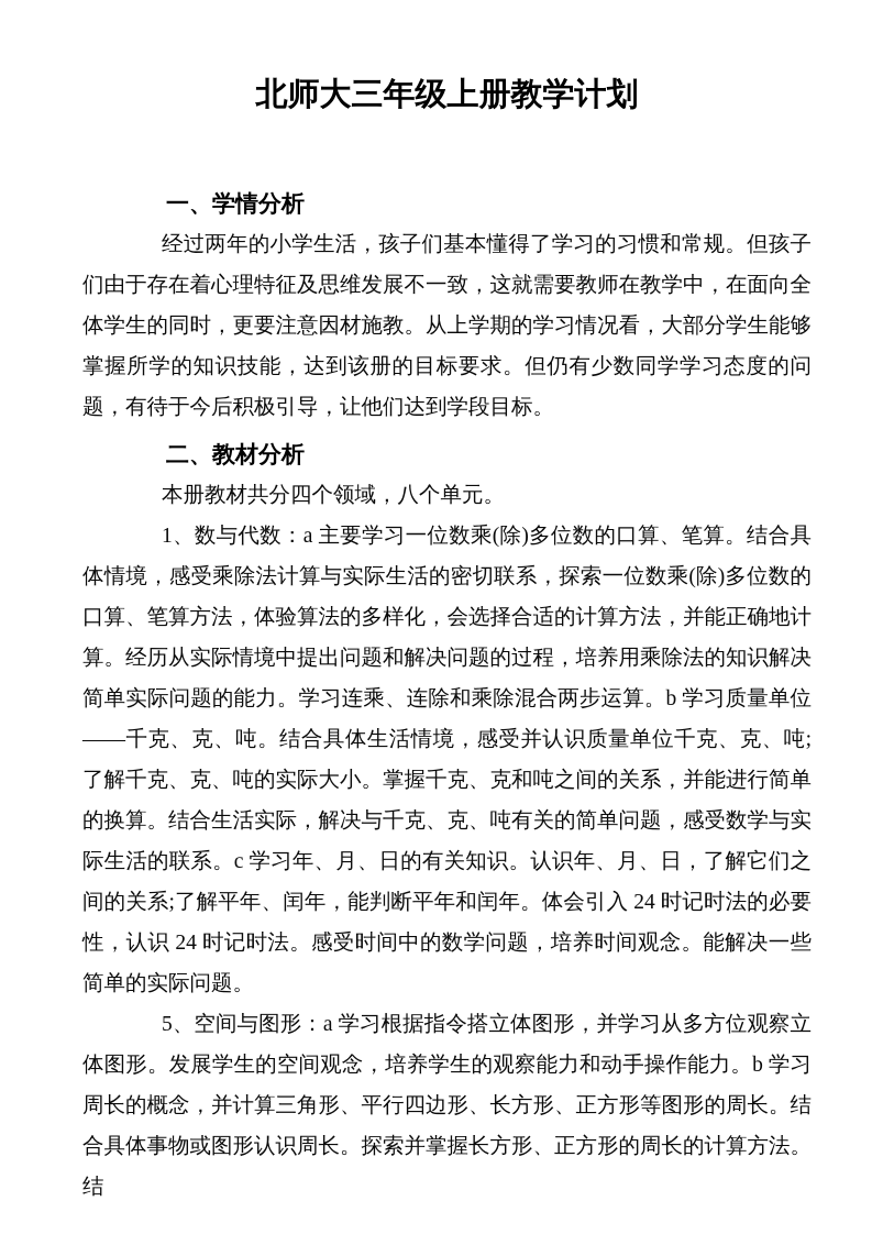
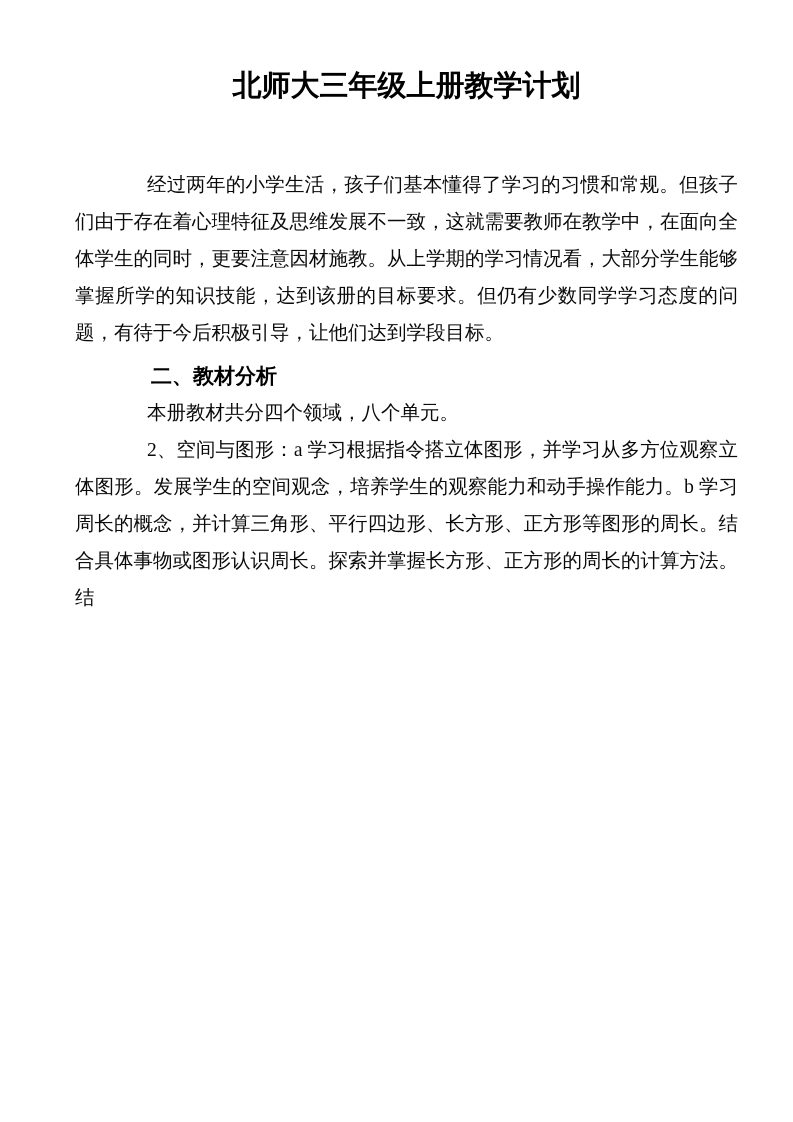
  北师大三年级上册教学计划
- 一、学情分析
  经过两年的小学生活，孩子们基本懂得了学习的习惯和常规。但孩子们由于存在着心理特征及思维发展不一致，这就需要教师在教学中，在面向全体学生的同时，更要注意因材施教。从上学期的学习情况看，大部分学生能够掌握所学的知识技能，达到该册的目标要求。但仍有少数同学学习态度的问题，有待于今后积极引导，让他们达到学段目标。
  二、教材分析
  本册教材共分四个领域，八个单元。
- 1、数与代数：a 主要学习一位数乘(除)多位数的口算、笔算。结合具体情境，感受乘除法计算与实际生活的密切联系，探索一位数乘(除)多位数的口算、笔算方法，体验算法的多样化，会选择合适的计算方法，并能正确地计算。经历从实际情境中提出问题和解决问题的过程，培养用乘除法的知识解决简单实际问题的能力。学习连乘、连除和乘除混合两步运算。b 学习质量单位——千克、克、吨。结合具体生活情境，感受并认识质量单位千克、克、吨;了解千克、克、吨的实际大小。掌握千克、克和吨之间的关系，并能进行简单的换算。结合生活实际，解决与千克、克、吨有关的简单问题，感受数学与实际生活的联系。c 学习年、月、日的有关知识。认识年、月、日，了解它们之间的关系;了解平年、闰年，能判断平年和闰年。体会引入 24 时记时法的必要性，认识 24 时记时法。感受时间中的数学问题，培养时间观念。能解决一些简单的实际问题。
- 5、空间与图形：a 学习根据指令搭立体图形，并学习从多方位观察立体图形。发展学生的空间观念，培养学生的观察能力和动手操作能力。b 学习周长的概念，并计算三角形、平行四边形、长方形、正方形等图形的周长。结合具体事物或图形认识周长。探索并掌握长方形、正方形的周长的计算方法。结
+ 2、空间与图形：a 学习根据指令搭立体图形，并学习从多方位观察立体图形。发展学生的空间观念，培养学生的观察能力和动手操作能力。b 学习周长的概念，并计算三角形、平行四边形、长方形、正方形等图形的周长。结合具体事物或图形认识周长。探索并掌握长方形、正方形的周长的计算方法。结
